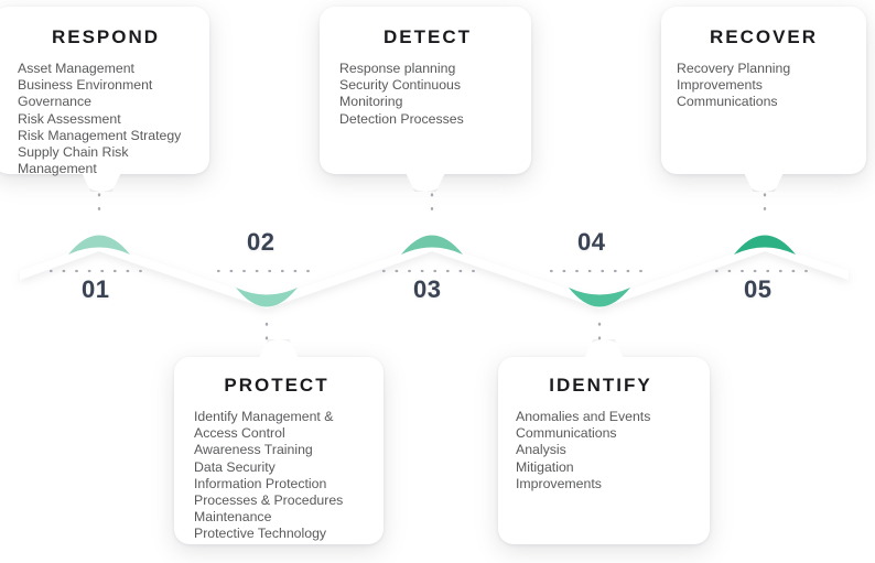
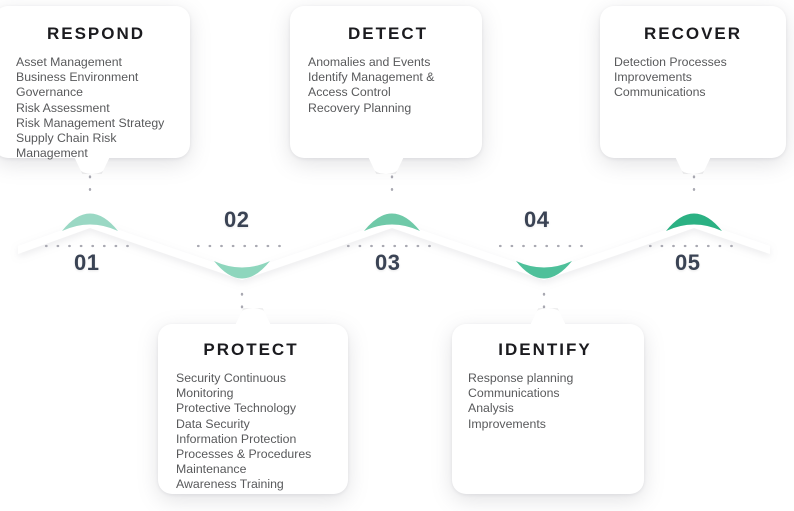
  RESPOND
  Asset Management
  Business Environment
  Governance
  Risk Assessment
  Risk Management Strategy
  Supply Chain Risk Management
  DETECT
- Response planning
+ Anomalies and Events
- Security Continuous Monitoring
+ Identify Management & Access Control
- Detection Processes
+ Recovery Planning
  RECOVER
- Recovery Planning
+ Detection Processes
  Improvements
  Communications
  PROTECT
- Identify Management & Access Control
+ Security Continuous Monitoring
- Awareness Training
+ Protective Technology
  Data Security
  Information Protection Processes & Procedures
  Maintenance
- Protective Technology
+ Awareness Training
  IDENTIFY
- Anomalies and Events
+ Response planning
  Communications
  Analysis
- Mitigation
  Improvements
  01
  02
  03
  04
  05
